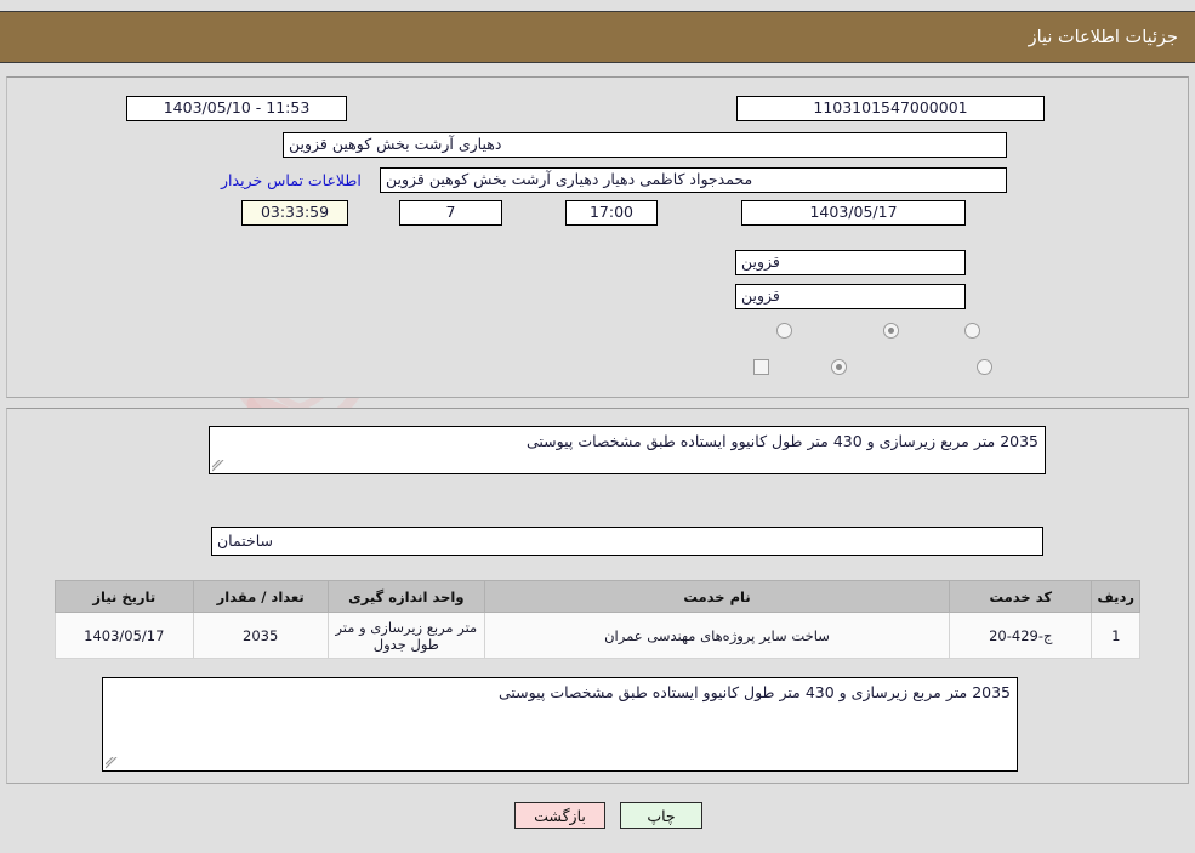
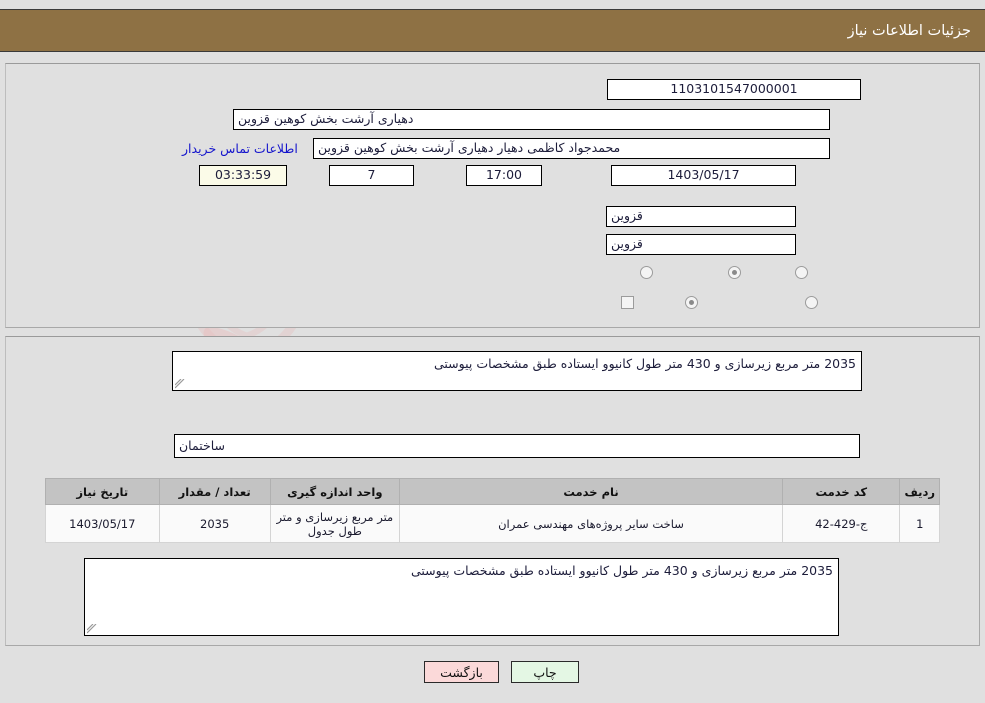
  جزئیات اطلاعات نیاز
  1103101547000001
- 11:53 - 1403/05/10
  دهیاری آرشت بخش کوهین قزوین
  محمدجواد کاظمی دهیار دهیاری آرشت بخش کوهین قزوین
  اطلاعات تماس خریدار
  1403/05/17
  17:00
  7
  03:33:59
  قزوین
  قزوین
  2035 متر مربع زیرسازی و 430 متر طول کانیوو ایستاده طبق مشخصات پیوستی
  ساختمان
  ردیف	کد خدمت	نام خدمت	واحد اندازه گیری	تعداد / مقدار	تاریخ نیاز
- 1	ج-429-20	ساخت سایر پروژه‌های مهندسی عمران	متر مربع زیرسازی و متر طول جدول	2035	1403/05/17
+ 1	ج-429-42	ساخت سایر پروژه‌های مهندسی عمران	متر مربع زیرسازی و متر طول جدول	2035	1403/05/17
  2035 متر مربع زیرسازی و 430 متر طول کانیوو ایستاده طبق مشخصات پیوستی
  چاپ
  بازگشت
